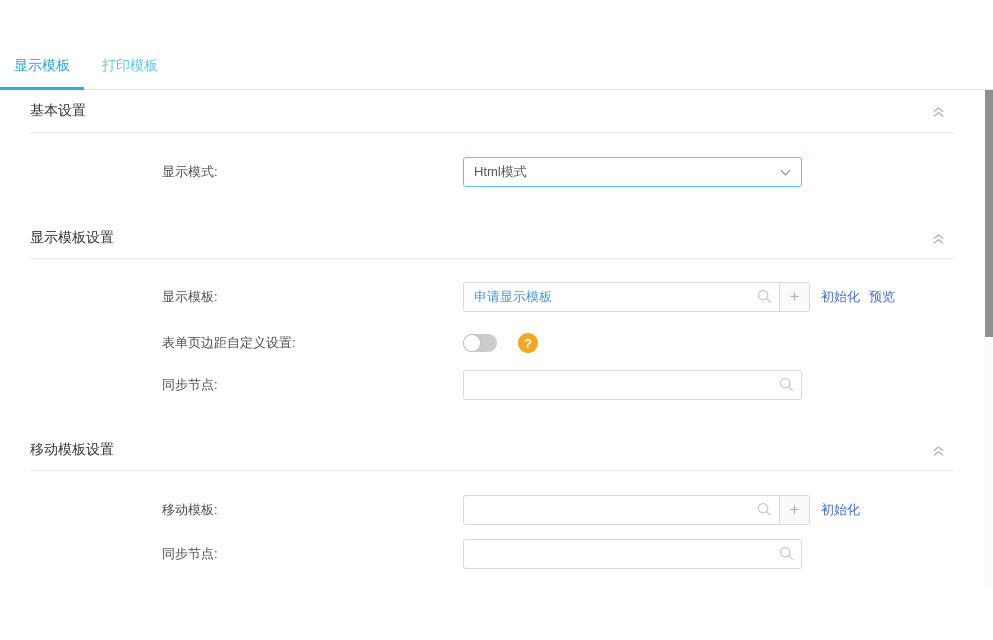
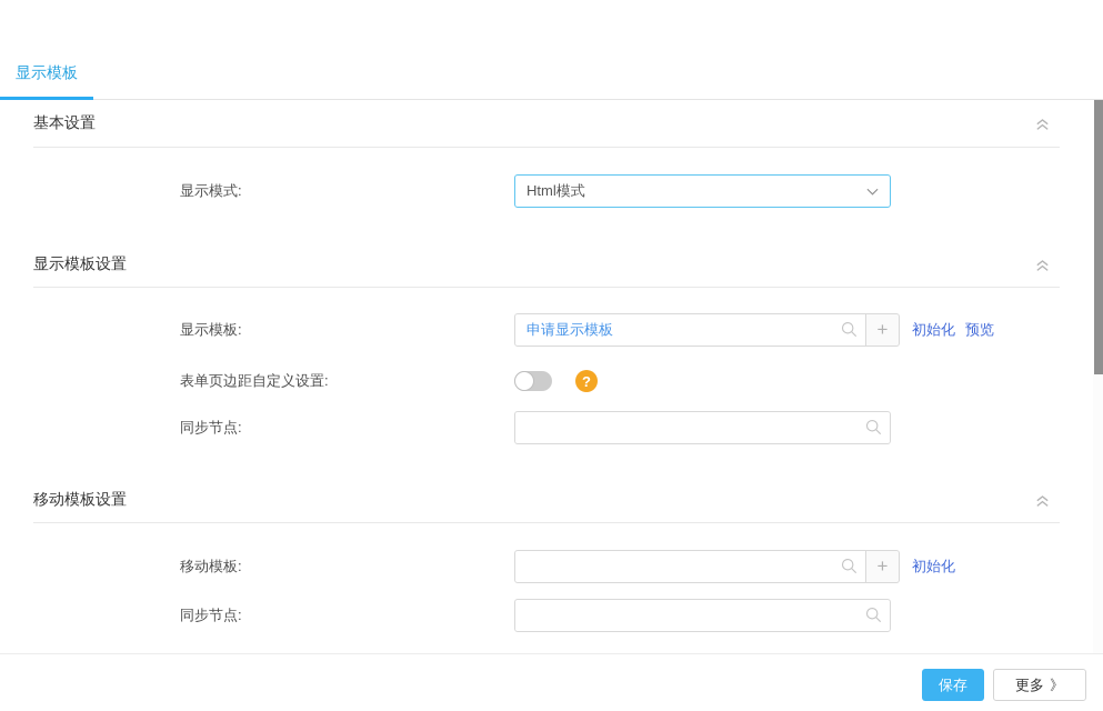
  显示模板
- 打印模板
  基本设置
  显示模式:
  Html模式
  显示模板设置
  显示模板:
  申请显示模板
  +
  初始化
  预览
  表单页边距自定义设置:
  ?
  同步节点:
  移动模板设置
  移动模板:
  +
  初始化
  同步节点:
+ 保存
+ 更多
+ 》
